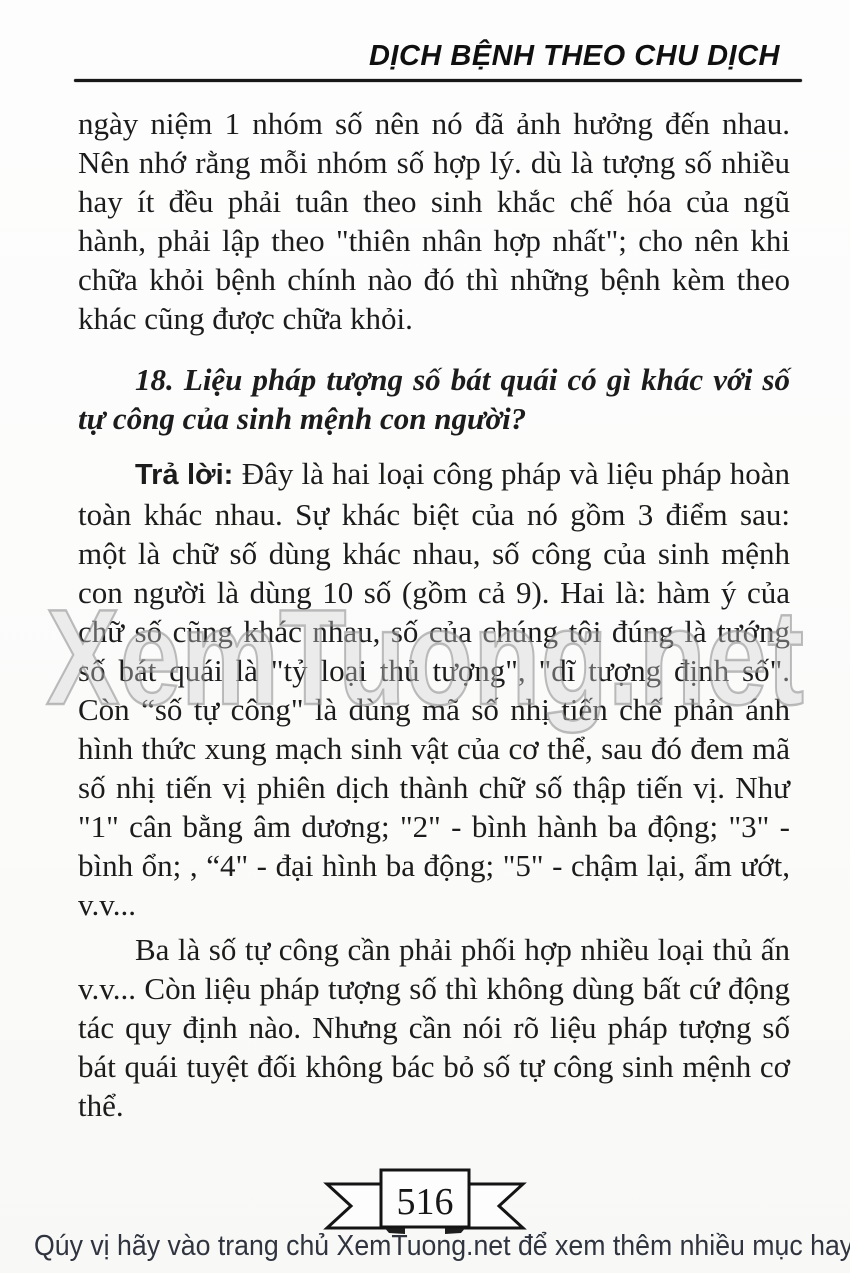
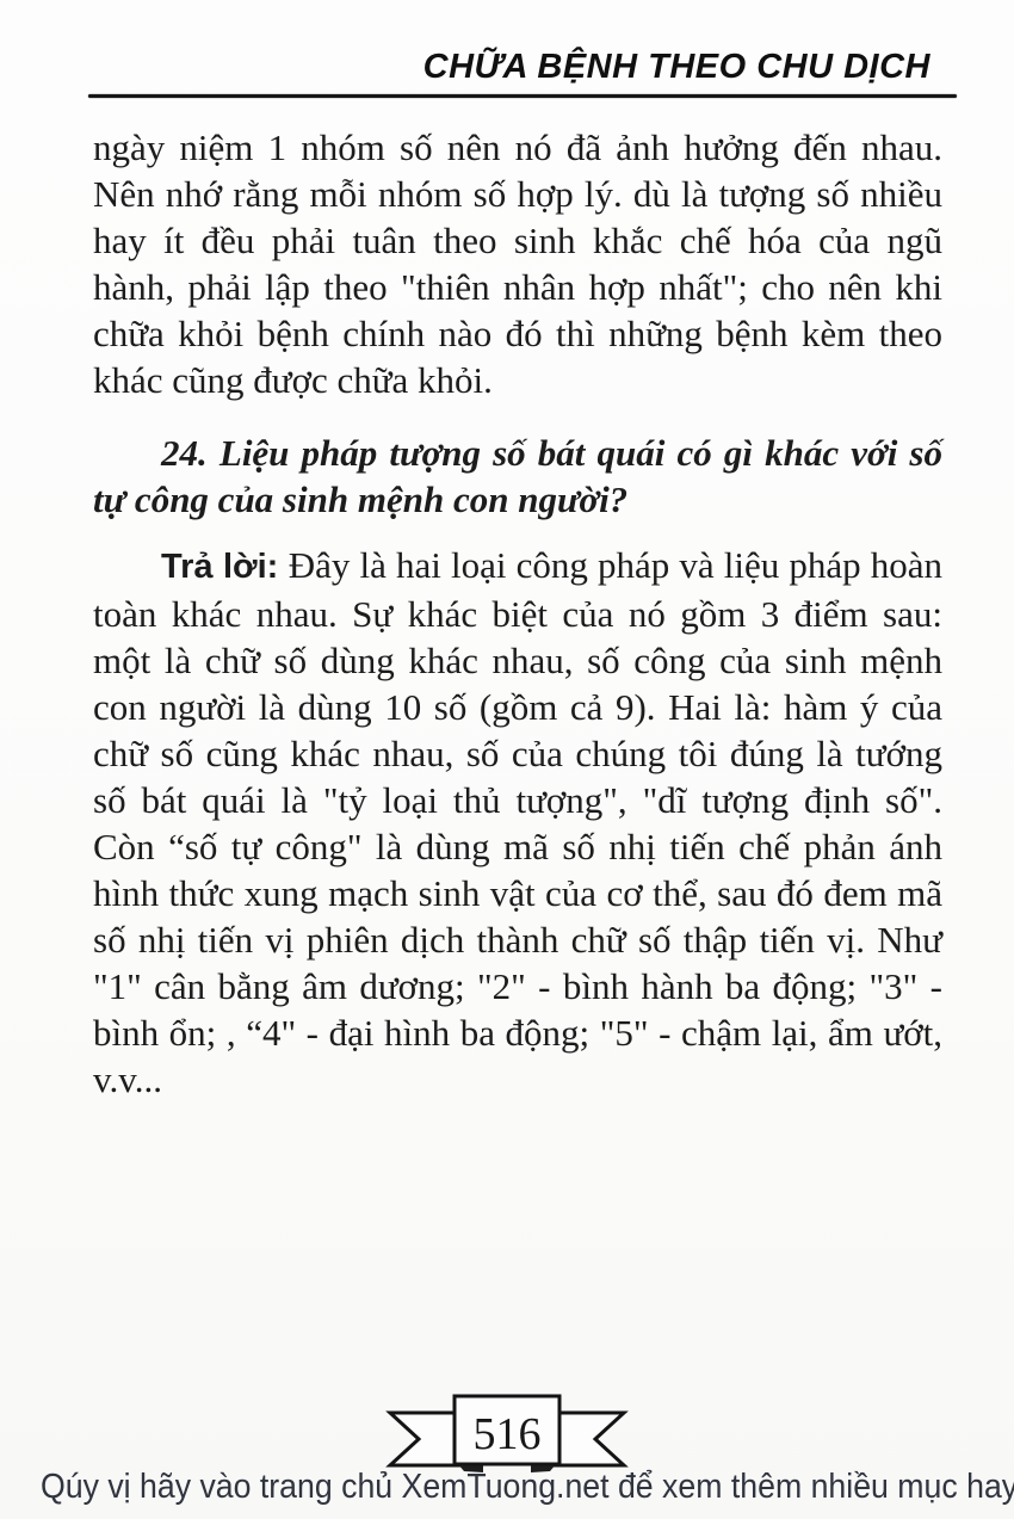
- DỊCH BỆNH THEO CHU DỊCH
+ CHỮA BỆNH THEO CHU DỊCH
  ngày niệm 1 nhóm số nên nó đã ảnh hưởng đến nhau. Nên nhớ rằng mỗi nhóm số hợp lý. dù là tượng số nhiều hay ít đều phải tuân theo sinh khắc chế hóa của ngũ hành, phải lập theo "thiên nhân hợp nhất"; cho nên khi chữa khỏi bệnh chính nào đó thì những bệnh kèm theo khác cũng được chữa khỏi.
- 18. Liệu pháp tượng số bát quái có gì khác với số tự công của sinh mệnh con người?
+ 24. Liệu pháp tượng số bát quái có gì khác với số tự công của sinh mệnh con người?
  Trả lời: Đây là hai loại công pháp và liệu pháp hoàn toàn khác nhau. Sự khác biệt của nó gồm 3 điểm sau: một là chữ số dùng khác nhau, số công của sinh mệnh con người là dùng 10 số (gồm cả 9). Hai là: hàm ý của chữ số cũng khác nhau, số của chúng tôi đúng là tướng số bát quái là "tỷ loại thủ tượng", "dĩ tượng định số". Còn “số tự công" là dùng mã số nhị tiến chế phản ánh hình thức xung mạch sinh vật của cơ thể, sau đó đem mã số nhị tiến vị phiên dịch thành chữ số thập tiến vị. Như "1" cân bằng âm dương; "2" - bình hành ba động; "3" - bình ổn; , “4" - đại hình ba động; "5" - chậm lại, ẩm ướt, v.v...
- Ba là số tự công cần phải phối hợp nhiều loại thủ ấn v.v... Còn liệu pháp tượng số thì không dùng bất cứ động tác quy định nào. Nhưng cần nói rõ liệu pháp tượng số bát quái tuyệt đối không bác bỏ số tự công sinh mệnh cơ thể.
- XemTuong.net
  516
  Qúy vị hãy vào trang chủ XemTuong.net để xem thêm nhiều mục hay
